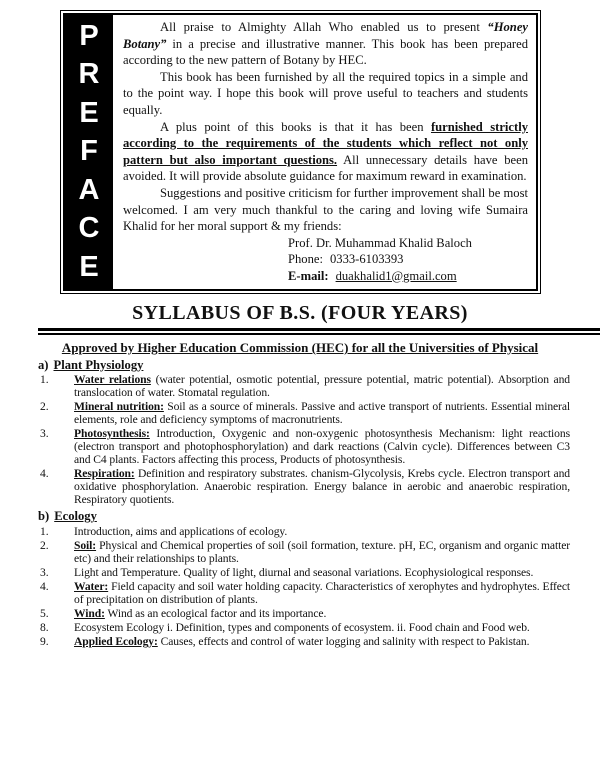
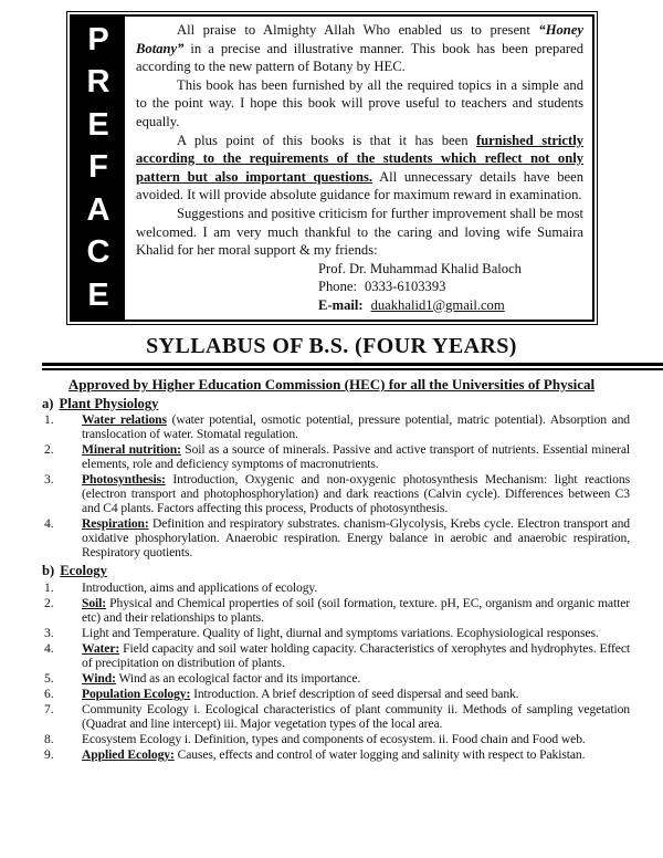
  P
  R
  E
  F
  A
  C
  E
  All praise to Almighty Allah Who enabled us to present “Honey Botany” in a precise and illustrative manner. This book has been prepared according to the new pattern of Botany by HEC.
  This book has been furnished by all the required topics in a simple and to the point way. I hope this book will prove useful to teachers and students equally.
  A plus point of this books is that it has been furnished strictly according to the requirements of the students which reflect not only pattern but also important questions. All unnecessary details have been avoided. It will provide absolute guidance for maximum reward in examination.
  Suggestions and positive criticism for further improvement shall be most welcomed. I am very much thankful to the caring and loving wife Sumaira Khalid for her moral support & my friends:
  Prof. Dr. Muhammad Khalid Baloch
  Phone: 0333-6103393
  E-mail: duakhalid1@gmail.com
  SYLLABUS OF B.S. (FOUR YEARS)
  Approved by Higher Education Commission (HEC) for all the Universities of Physical
  a) Plant Physiology
  1.
  Water relations (water potential, osmotic potential, pressure potential, matric potential). Absorption and translocation of water. Stomatal regulation.
  2.
  Mineral nutrition: Soil as a source of minerals. Passive and active transport of nutrients. Essential mineral elements, role and deficiency symptoms of macronutrients.
  3.
  Photosynthesis: Introduction, Oxygenic and non-oxygenic photosynthesis Mechanism: light reactions (electron transport and photophosphorylation) and dark reactions (Calvin cycle). Differences between C3 and C4 plants. Factors affecting this process, Products of photosynthesis.
  4.
  Respiration: Definition and respiratory substrates. chanism-Glycolysis, Krebs cycle. Electron transport and oxidative phosphorylation. Anaerobic respiration. Energy balance in aerobic and anaerobic respiration, Respiratory quotients.
  b) Ecology
  1.
  Introduction, aims and applications of ecology.
  2.
  Soil: Physical and Chemical properties of soil (soil formation, texture. pH, EC, organism and organic matter etc) and their relationships to plants.
  3.
- Light and Temperature. Quality of light, diurnal and seasonal variations. Ecophysiological responses.
+ Light and Temperature. Quality of light, diurnal and symptoms variations. Ecophysiological responses.
  4.
  Water: Field capacity and soil water holding capacity. Characteristics of xerophytes and hydrophytes. Effect of precipitation on distribution of plants.
  5.
  Wind: Wind as an ecological factor and its importance.
+ 6.
+ Population Ecology: Introduction. A brief description of seed dispersal and seed bank.
+ 7.
+ Community Ecology i. Ecological characteristics of plant community ii. Methods of sampling vegetation (Quadrat and line intercept) iii. Major vegetation types of the local area.
  8.
  Ecosystem Ecology i. Definition, types and components of ecosystem. ii. Food chain and Food web.
  9.
  Applied Ecology: Causes, effects and control of water logging and salinity with respect to Pakistan.
